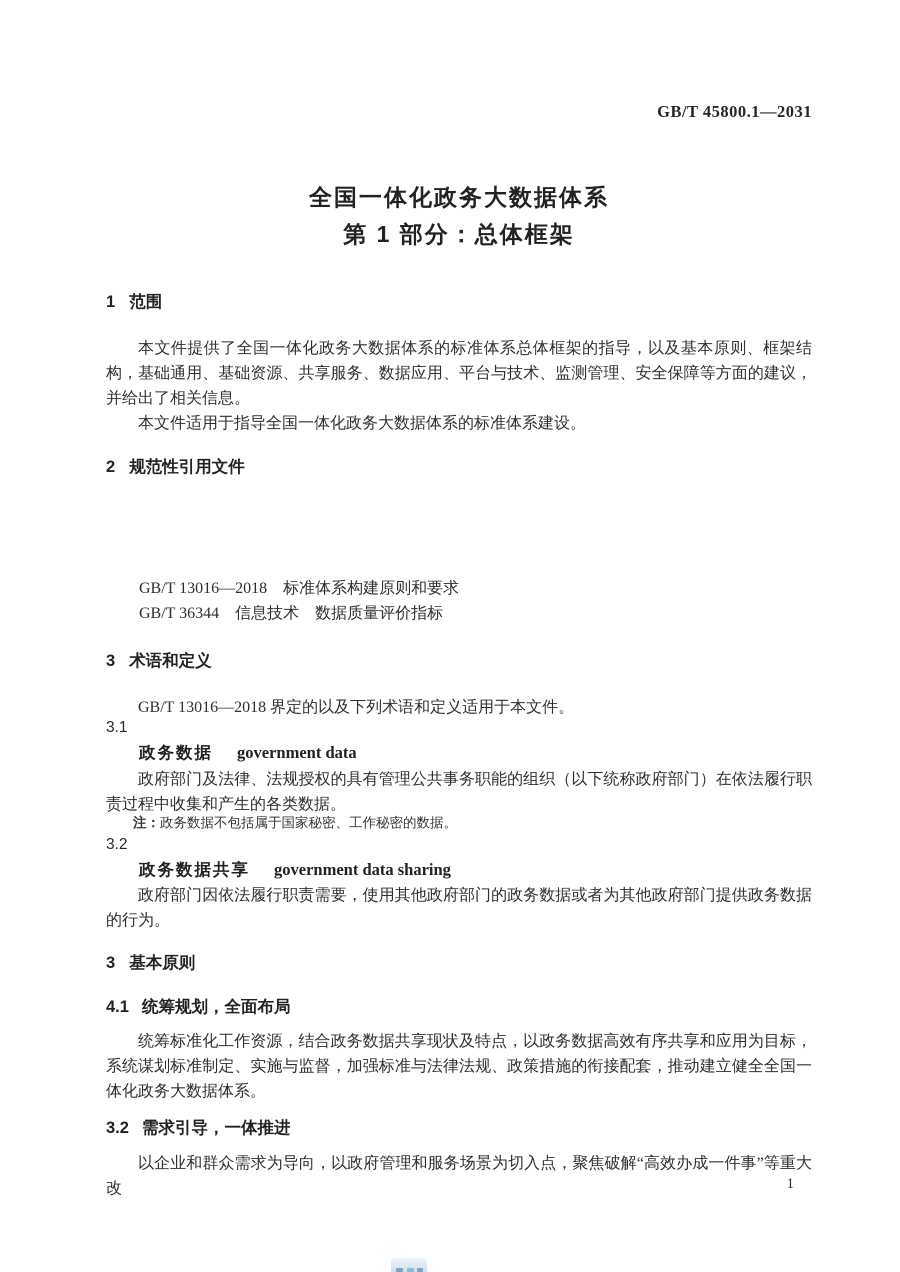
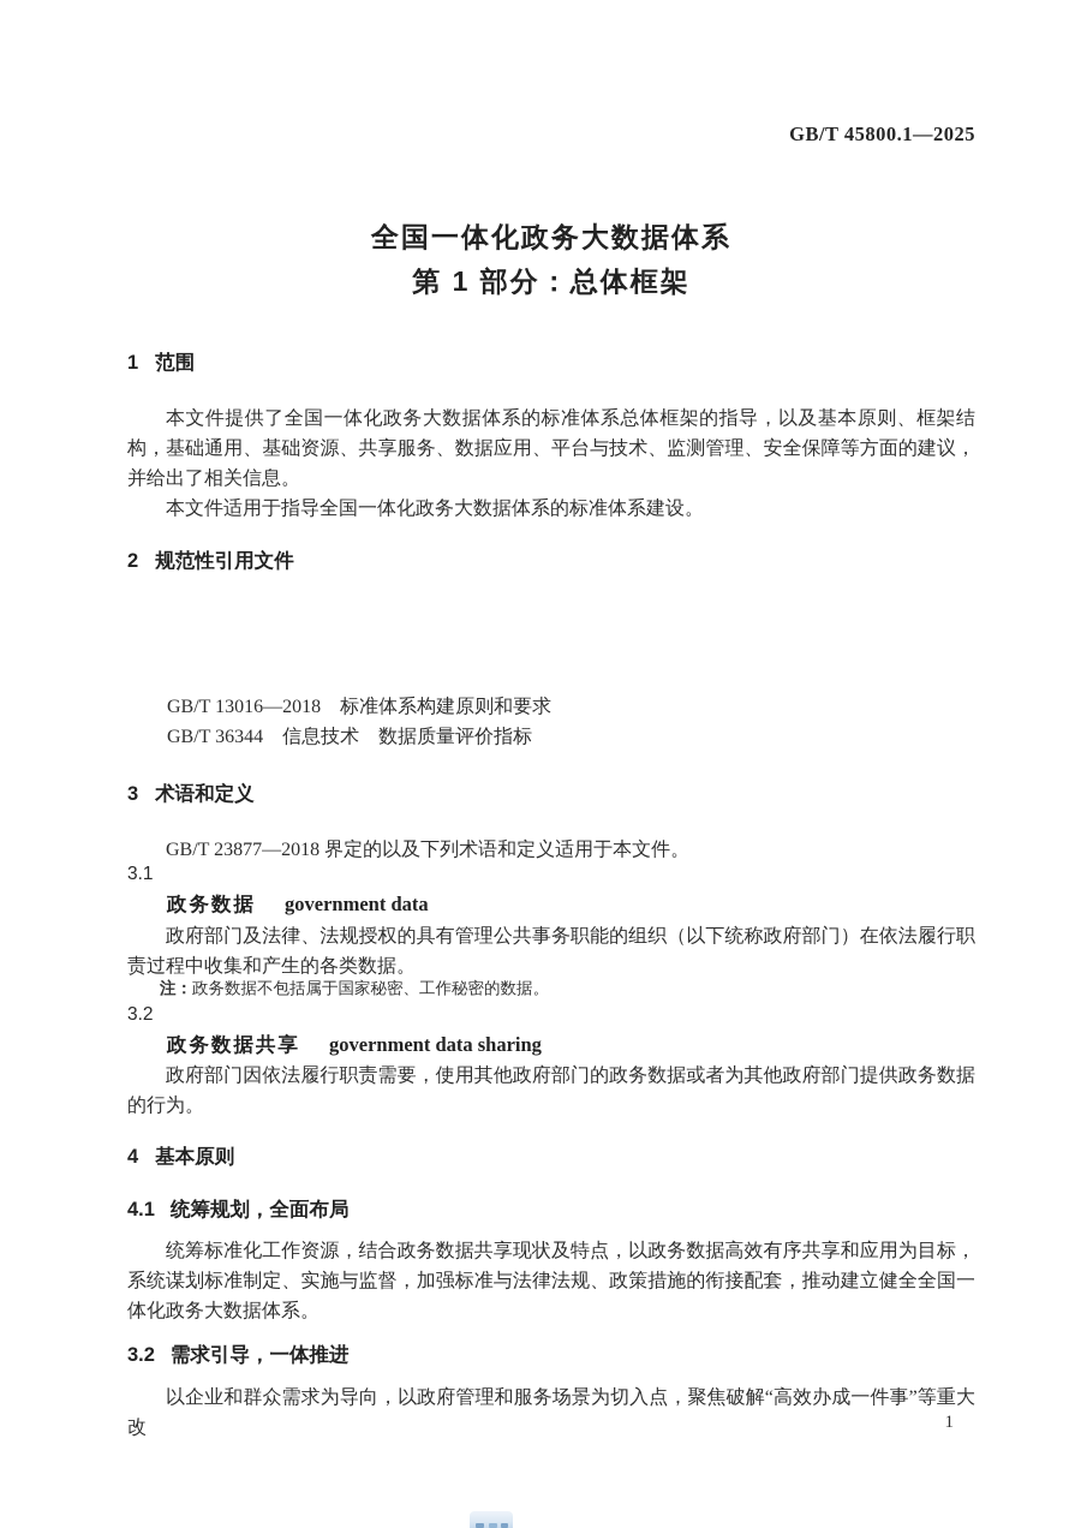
- GB/T 45800.1—2031
+ GB/T 45800.1—2025
  全国一体化政务大数据体系
  第 1 部分：总体框架
  1 范围
  本文件提供了全国一体化政务大数据体系的标准体系总体框架的指导，以及基本原则、框架结构，基础通用、基础资源、共享服务、数据应用、平台与技术、监测管理、安全保障等方面的建议，并给出了相关信息。
  本文件适用于指导全国一体化政务大数据体系的标准体系建设。
  2 规范性引用文件
  GB/T 13016—2018 标准体系构建原则和要求
  GB/T 36344 信息技术 数据质量评价指标
  3 术语和定义
- GB/T 13016—2018 界定的以及下列术语和定义适用于本文件。
+ GB/T 23877—2018 界定的以及下列术语和定义适用于本文件。
  3.1
  政务数据 government data
  政府部门及法律、法规授权的具有管理公共事务职能的组织（以下统称政府部门）在依法履行职责过程中收集和产生的各类数据。
  注：政务数据不包括属于国家秘密、工作秘密的数据。
  3.2
  政务数据共享 government data sharing
  政府部门因依法履行职责需要，使用其他政府部门的政务数据或者为其他政府部门提供政务数据的行为。
- 3 基本原则
+ 4 基本原则
  4.1 统筹规划，全面布局
  统筹标准化工作资源，结合政务数据共享现状及特点，以政务数据高效有序共享和应用为目标，系统谋划标准制定、实施与监督，加强标准与法律法规、政策措施的衔接配套，推动建立健全全国一体化政务大数据体系。
  3.2 需求引导，一体推进
  以企业和群众需求为导向，以政府管理和服务场景为切入点，聚焦破解“高效办成一件事”等重大改
  1
